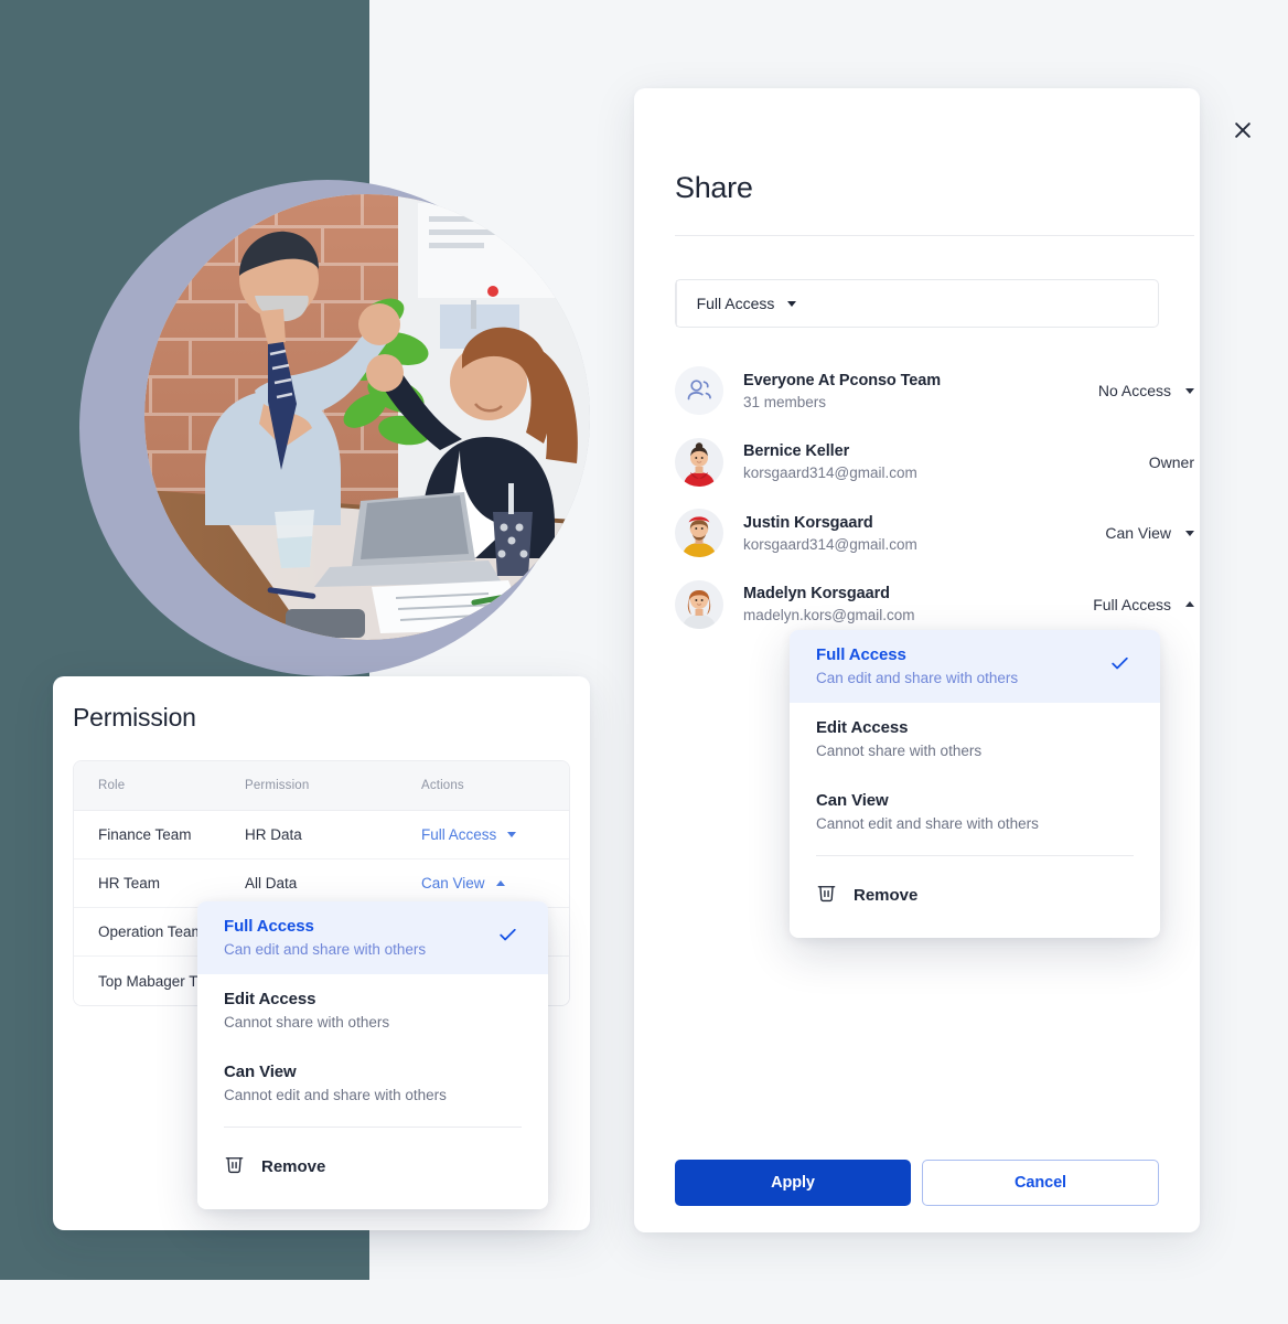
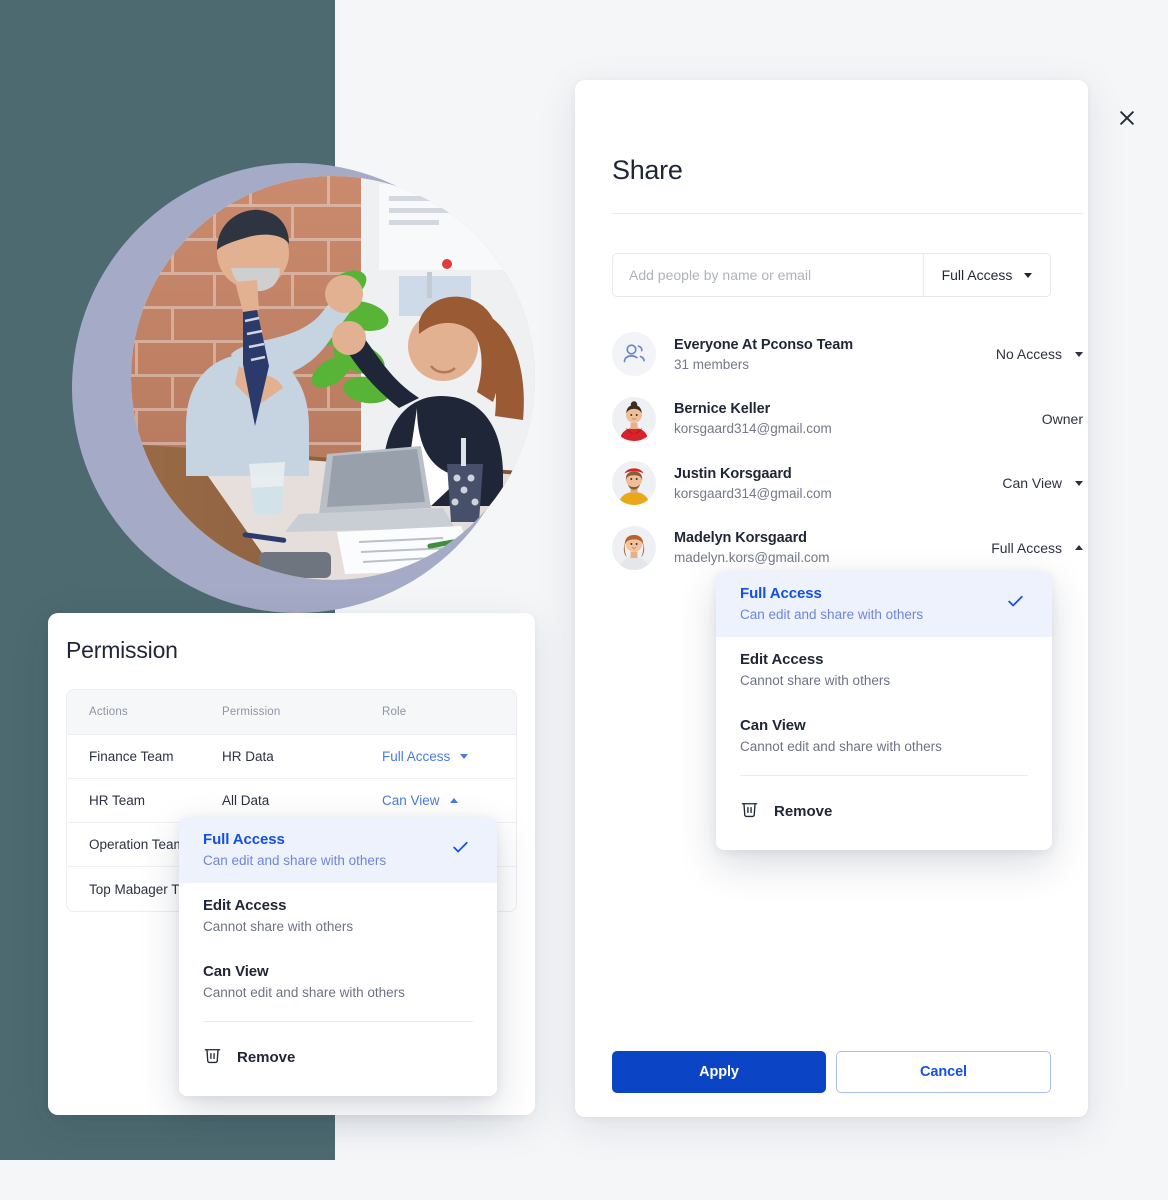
  Permission
- Role
+ Actions
  Permission
- Actions
+ Role
  Finance Team
  HR Data
  Full Access
  HR Team
  All Data
  Can View
  Operation Tea
  Top Mabager T
  Full Access
  Can edit and share with others
  Edit Access
  Cannot share with others
  Can View
  Cannot edit and share with others
  Remove
  Share
+ Add people by name or email
  Full Access
  Everyone At Pconso Team
  31 members
  No Access
  Bernice Keller
  korsgaard314@gmail.com
  Owner
  Justin Korsgaard
  korsgaard314@gmail.com
  Can View
  Madelyn Korsgaard
  madelyn.kors@gmail.com
  Full Access
  Full Access
  Can edit and share with others
  Edit Access
  Cannot share with others
  Can View
  Cannot edit and share with others
  Remove
  Apply
  Cancel
